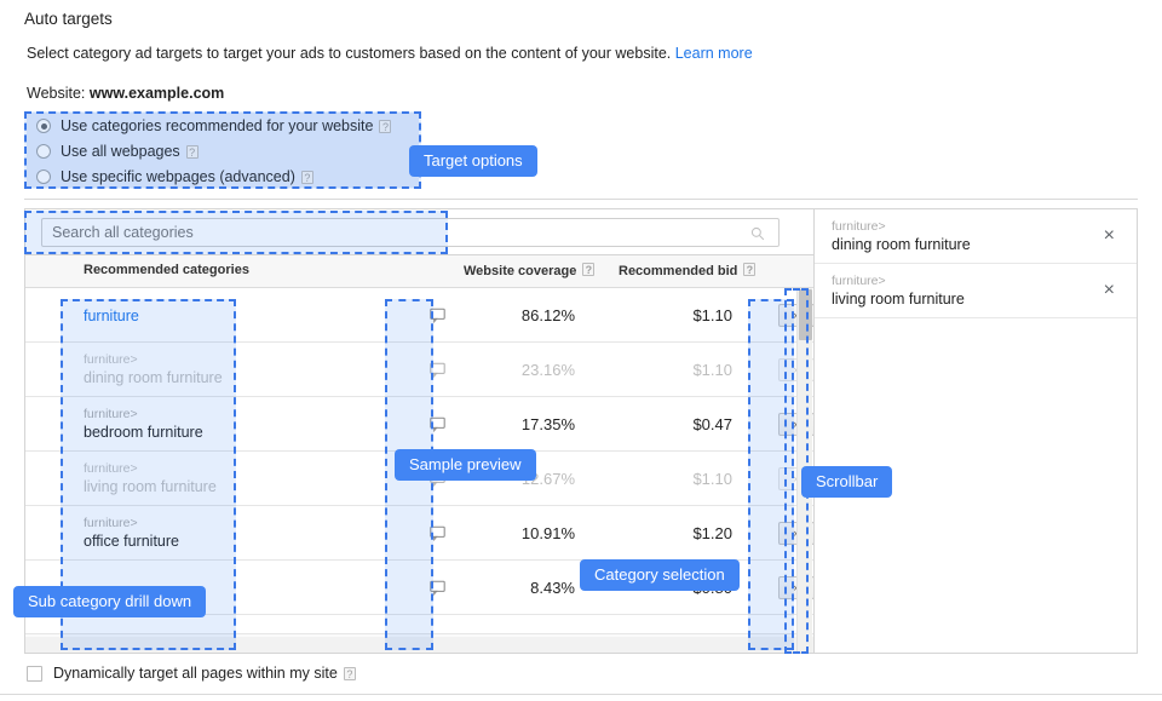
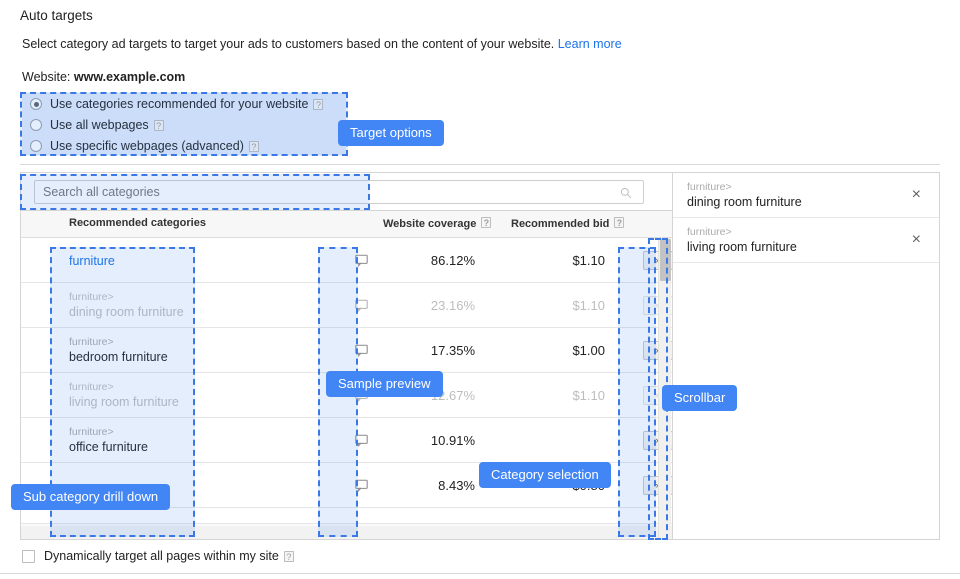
  Auto targets
  Select category ad targets to target your ads to customers based on the content of your website. Learn more
  Website: www.example.com
  Use categories recommended for your website
  ?
  Use all webpages
  ?
  Use specific webpages (advanced)
  ?
  Search all categories
  Recommended categories
  Website coverage ?
  Recommended bid ?
  furniture
  86.12%
  $1.10
  furniture>
  dining room furniture
  23.16%
  $1.10
  furniture>
  bedroom furniture
  17.35%
- $0.47
+ $1.00
  furniture>
  living room furniture
  $1.10
  furniture>
  office furniture
  10.91%
- $1.20
  8.43%
  furniture>
  dining room furniture
  ×
  furniture>
  living room furniture
  ×
  Dynamically target all pages within my site
  ?
  Target options
  Sample preview
  Category selection
  Scrollbar
  Sub category drill down
